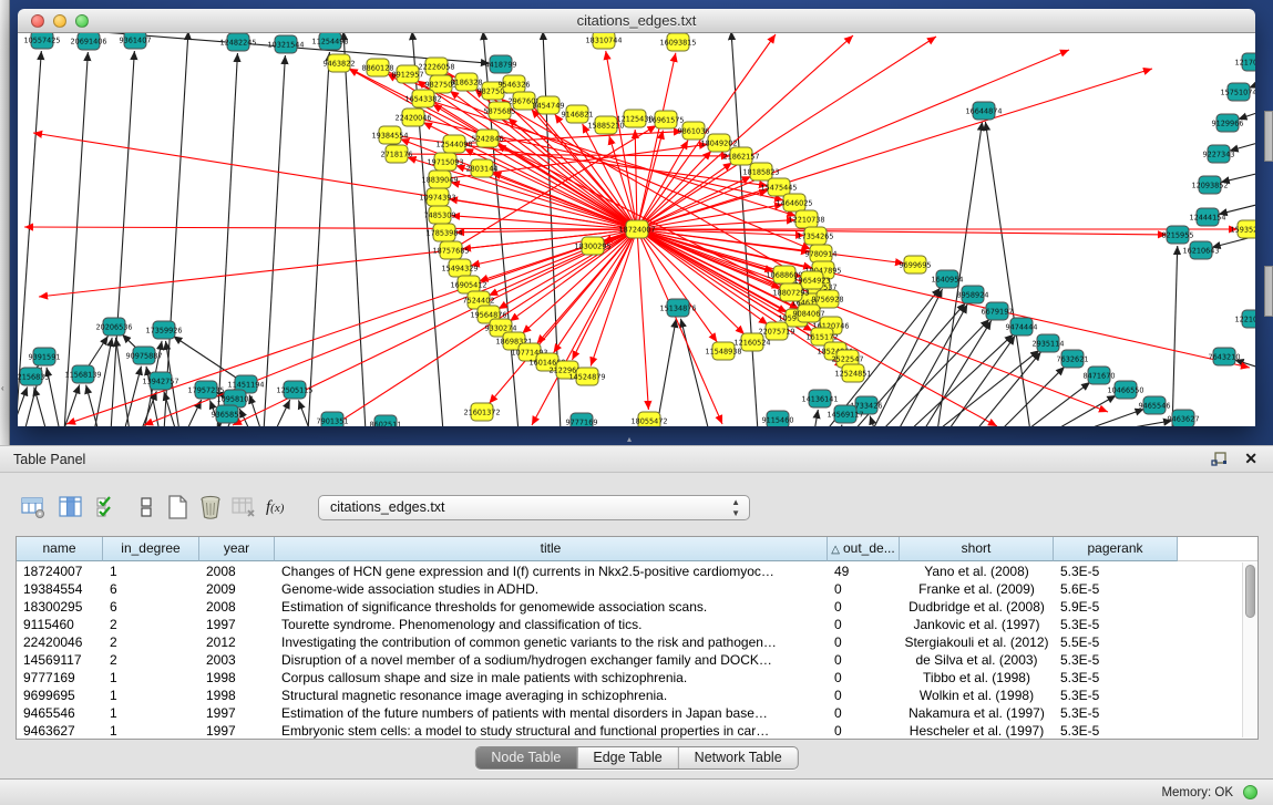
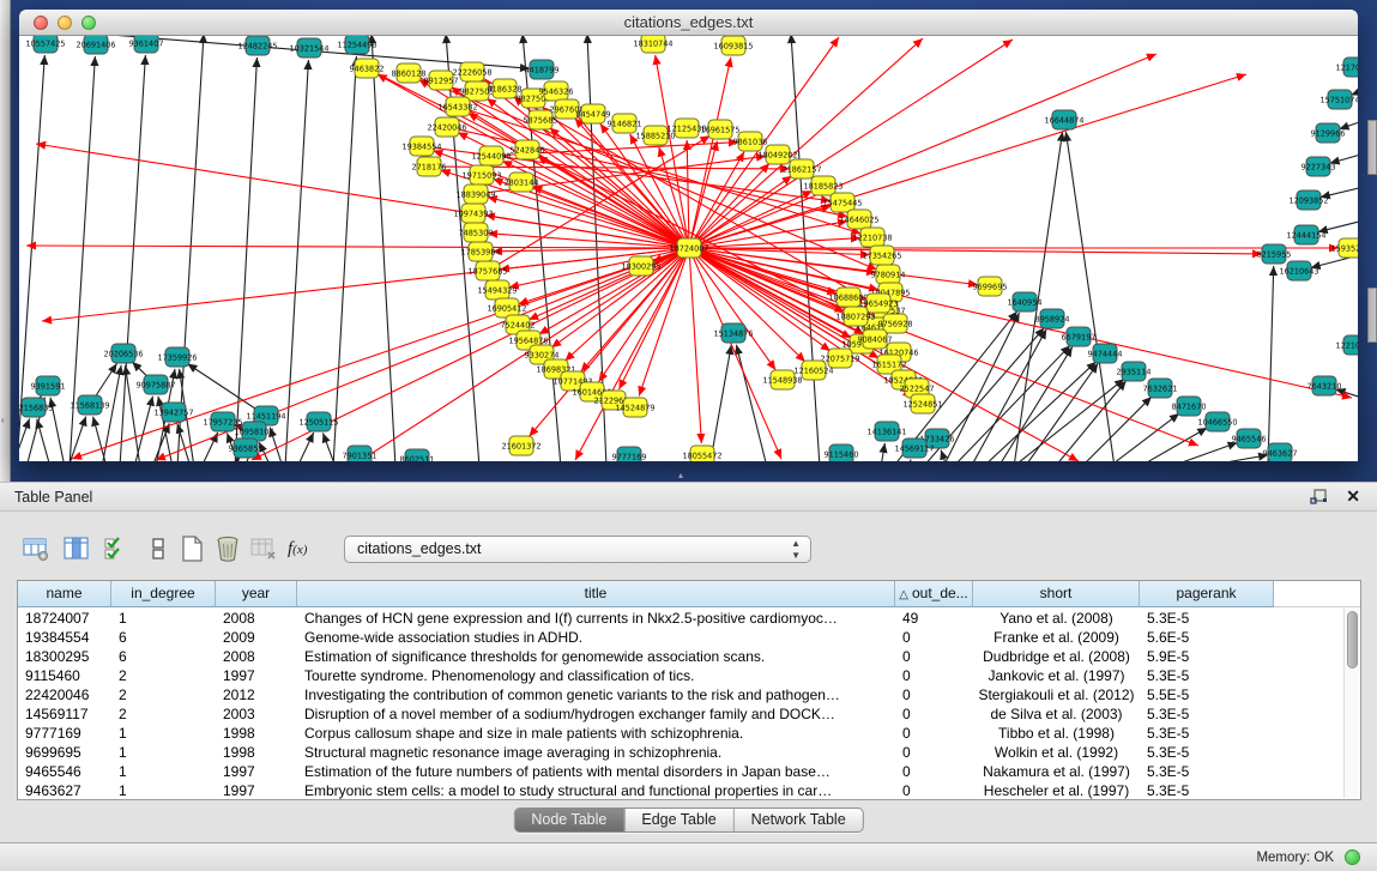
  ‹
  ▴
  citations_edges.txt
  18724007
  9463822
  8860128
  8912957
  22226058
  9827505
  16543382
  8186328
  982750
  9546326
  296760
  5875685
  8454749
  9146821
  15885210
  12125438
  16961575
  9861036
  18049202
  21862157
  18185823
  15475445
  14646025
  12210738
  17354265
  9780914
  22075719
  12160524
  11548938
  22420046
  19384554
  2718176
  5242846
  2803144
  18300295
  12544098
  19715093
  18839049
  10974393
  7485309
  17853984
  18757685
  15494329
  16905412
  7524402
  19564876
  9330274
  18698321
  107714
  160146
  212296
  14524879
  10688609
  19654923
  18807293
  9756928
  9084067
  16120746
  1615172
  2522547
  9699695
  12524851
  18310744
  16093815
  21601372
  18055472
  4418799
  16644874
  15751074
  9129966
  9227343
  12093852
  12444154
  16210643
  8215955
  20206536
  17359926
  9391591
  90975887
  2156833
  11568139
  13942757
  11451194
  12505115
  17957235
  10958107
  15134876
  14136141
  733426
  10557425
  20691406
  9361407
  12482245
  10321544
  11254498
  1640954
  8958924
  6679197
  9474444
  2935114
  7632621
  8471670
  10466550
  9465546
  9463627
  7643210
  9365855
  7901351
  8602511
  9777169
  9115460
  14569117
  Table Panel
  ✕
  f(x)
  citations_edges.txt
  ▲
  ▼
  name
  in_degree
  year
  title
  △ out_de...
  short
  pagerank
  18724007
  1
  2008
  Changes of HCN gene expression and I(f) currents in Nkx2.5-positive cardiomyoc…
  49
  Yano et al. (2008)
  5.3E-5
  19384554
  6
  2009
  Genome-wide association studies in ADHD.
  0
  Franke et al. (2009)
  5.6E-5
  18300295
  6
  2008
  Estimation of significance thresholds for genomewide association scans.
  0
  Dudbridge et al. (2008)
  5.9E-5
  9115460
  2
  1997
  Tourette syndrome. Phenomenology and classification of tics.
  0
  Jankovic et al. (1997)
  5.3E-5
  22420046
  2
  2012
  Investigating the contribution of common genetic variants to the risk and pathogen…
  0
  Stergiakouli et al. (2012)
  5.5E-5
  14569117
  2
  2003
  Disruption of a novel member of a sodium/hydrogen exchanger family and DOCK…
  0
  de Silva et al. (2003)
  5.3E-5
  9777169
  1
  1998
  Corpus callosum shape and size in male patients with schizophrenia.
  0
  Tibbo et al. (1998)
  5.3E-5
  9699695
  1
  1998
  Structural magnetic resonance image averaging in schizophrenia.
  0
- Wolkin et al. (1998)
+ Wolkin et al. (1992)
  5.3E-5
  9465546
  1
  1997
  Estimation of the future numbers of patients with mental disorders in Japan base…
  0
  Nakamura et al. (1997)
  5.3E-5
  9463627
  1
  1997
  Embryonic stem cells: a model to study structural and functional properties in car…
  0
  Hescheler et al. (1997)
  5.3E-5
  Node Table
  Edge Table
  Network Table
  Memory: OK
